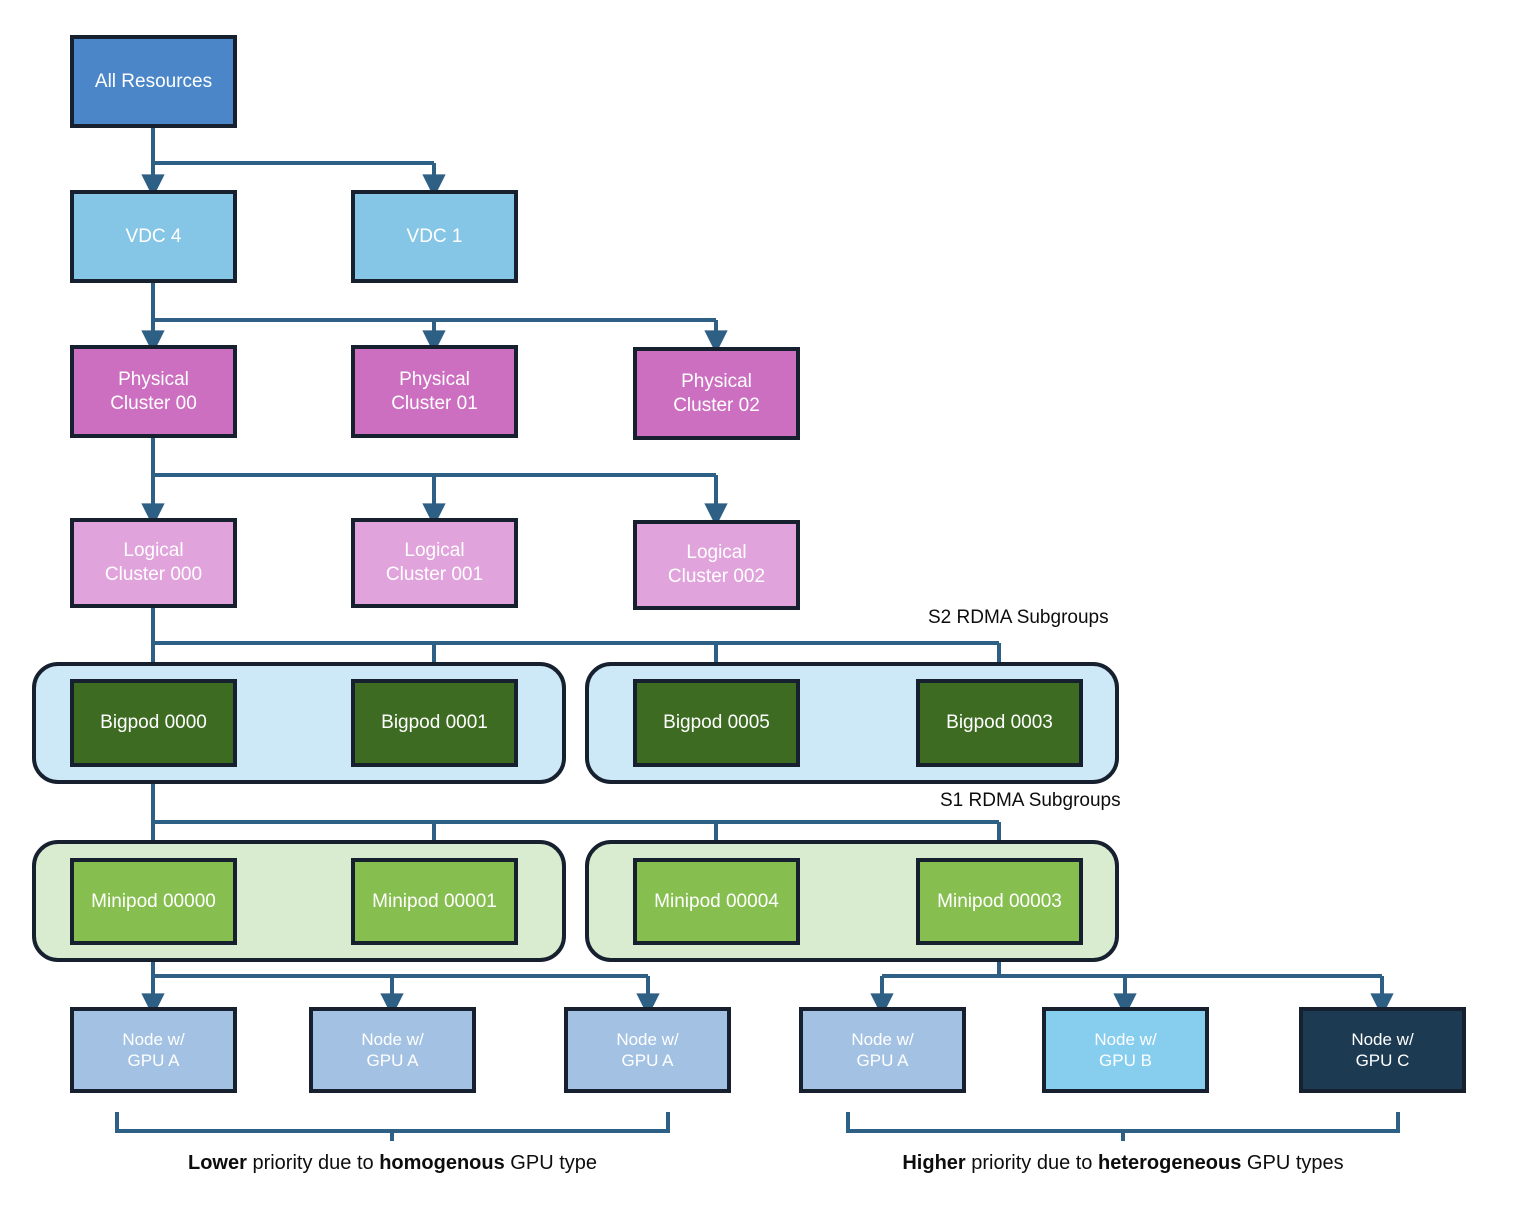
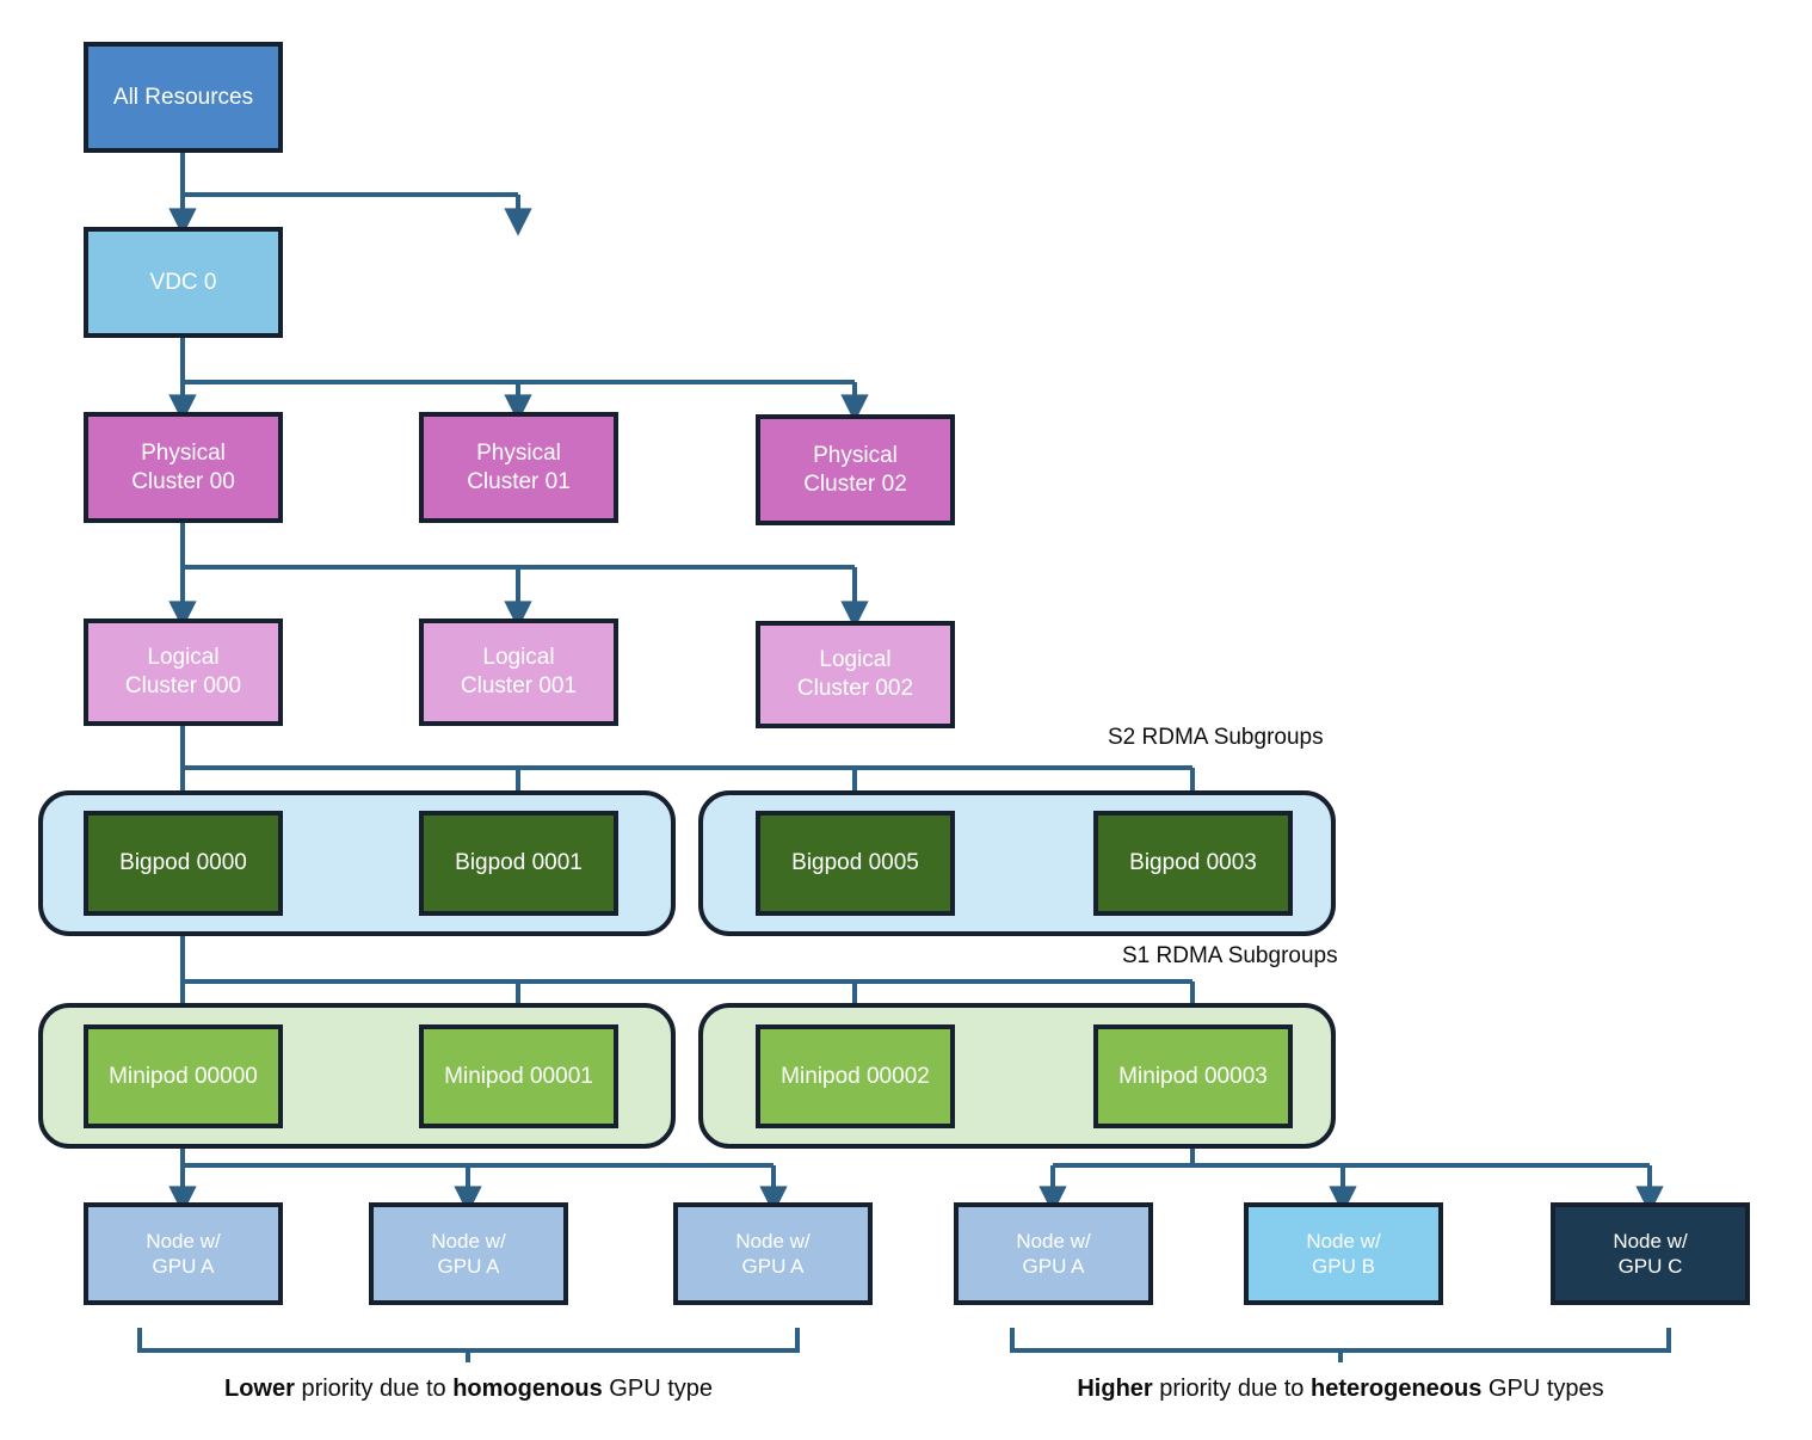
  All Resources
- VDC 4
+ VDC 0
- VDC 1
  Physical
  Cluster 00
  Physical
  Cluster 01
  Physical
  Cluster 02
  Logical
  Cluster 000
  Logical
  Cluster 001
  Logical
  Cluster 002
  S2 RDMA Subgroups
  Bigpod 0000
  Bigpod 0001
  Bigpod 0005
  Bigpod 0003
  S1 RDMA Subgroups
  Minipod 00000
  Minipod 00001
- Minipod 00004
+ Minipod 00002
  Minipod 00003
  Node w/
  GPU A
  Node w/
  GPU A
  Node w/
  GPU A
  Node w/
  GPU A
  Node w/
  GPU B
  Node w/
  GPU C
  Lower priority due to homogenous GPU type
  Higher priority due to heterogeneous GPU types
